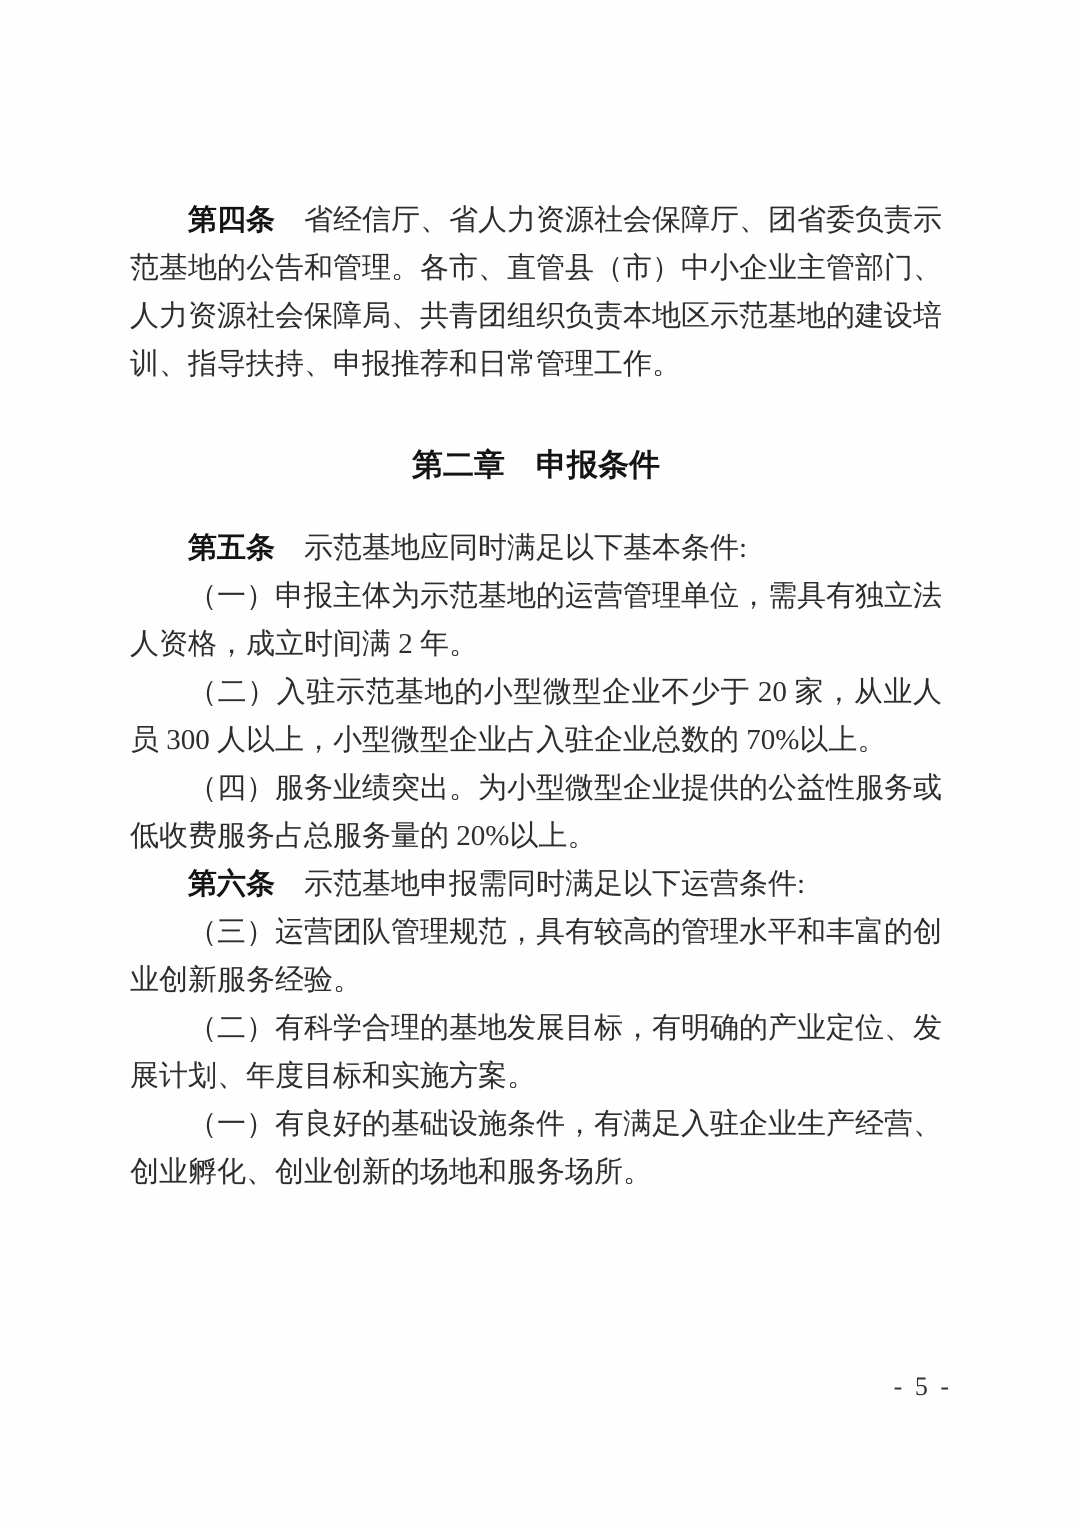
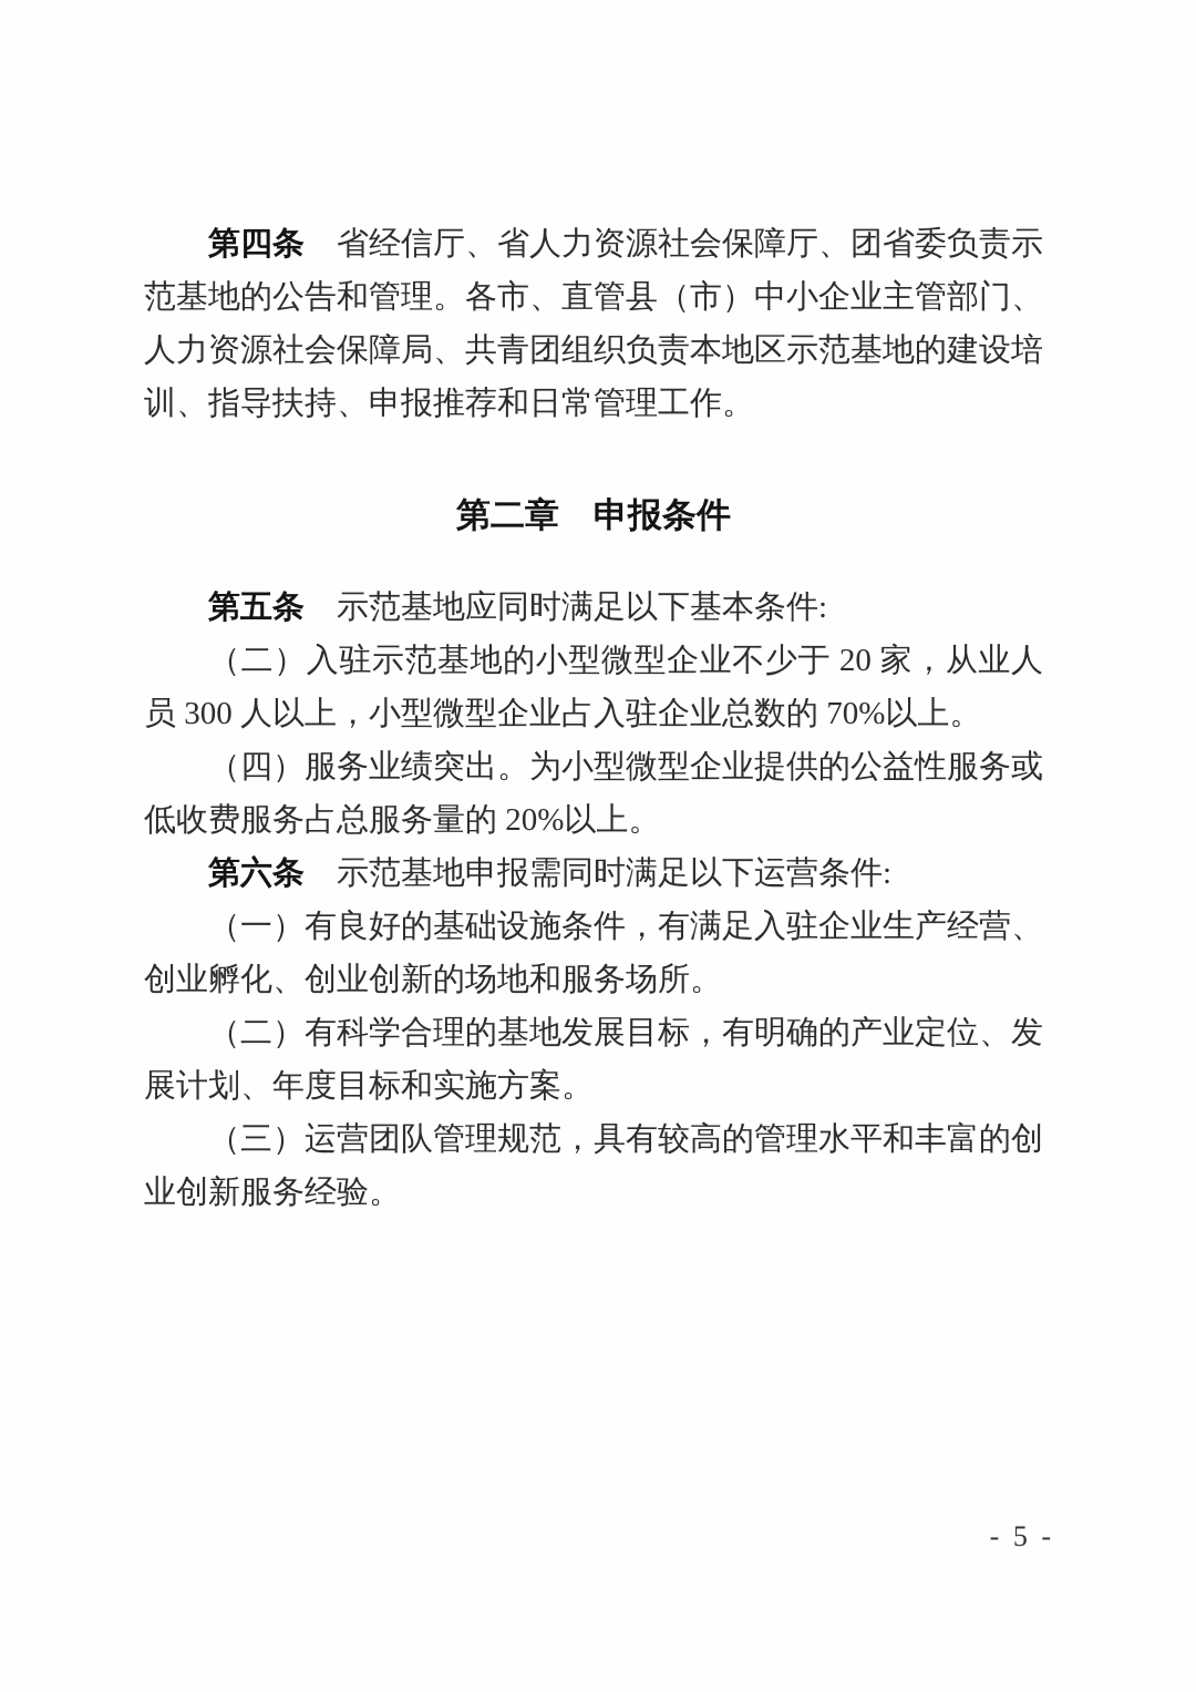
  第四条 省经信厅、省人力资源社会保障厅、团省委负责示范基地的公告和管理。各市、直管县（市）中小企业主管部门、人力资源社会保障局、共青团组织负责本地区示范基地的建设培训、指导扶持、申报推荐和日常管理工作。
  第二章 申报条件
  第五条 示范基地应同时满足以下基本条件:
- （一）申报主体为示范基地的运营管理单位，需具有独立法人资格，成立时间满 2 年。
  （二）入驻示范基地的小型微型企业不少于 20 家，从业人员 300 人以上，小型微型企业占入驻企业总数的 70%以上。
  （四）服务业绩突出。为小型微型企业提供的公益性服务或低收费服务占总服务量的 20%以上。
  第六条 示范基地申报需同时满足以下运营条件:
- （三）运营团队管理规范，具有较高的管理水平和丰富的创业创新服务经验。
+ （一）有良好的基础设施条件，有满足入驻企业生产经营、创业孵化、创业创新的场地和服务场所。
  （二）有科学合理的基地发展目标，有明确的产业定位、发展计划、年度目标和实施方案。
- （一）有良好的基础设施条件，有满足入驻企业生产经营、创业孵化、创业创新的场地和服务场所。
+ （三）运营团队管理规范，具有较高的管理水平和丰富的创业创新服务经验。
  - 5 -
